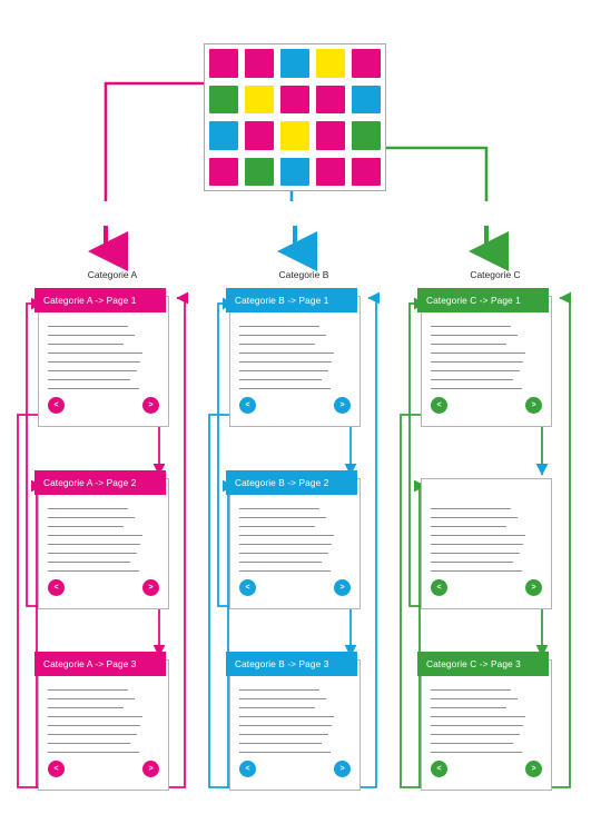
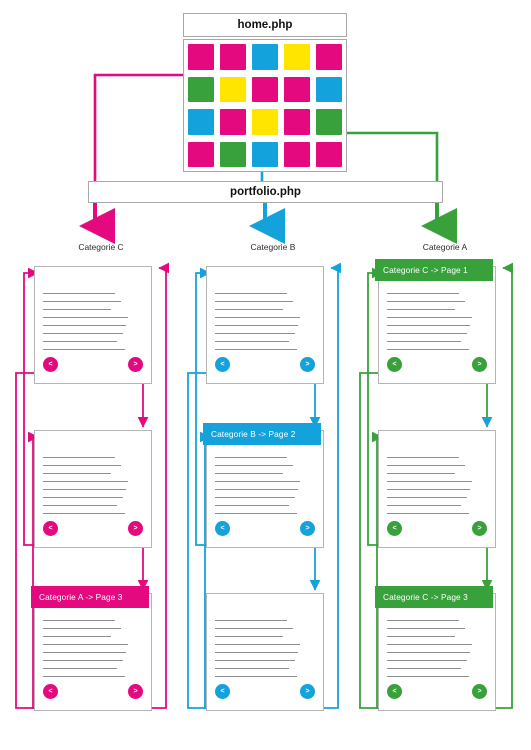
+ home.php
+ portfolio.php
- Categorie A
+ Categorie C
  Categorie B
- Categorie C
+ Categorie A
- Categorie A -> Page 1
- Categorie A -> Page 2
  Categorie A -> Page 3
- Categorie B -> Page 1
  Categorie B -> Page 2
- Categorie B -> Page 3
  Categorie C -> Page 1
  Categorie C -> Page 3
